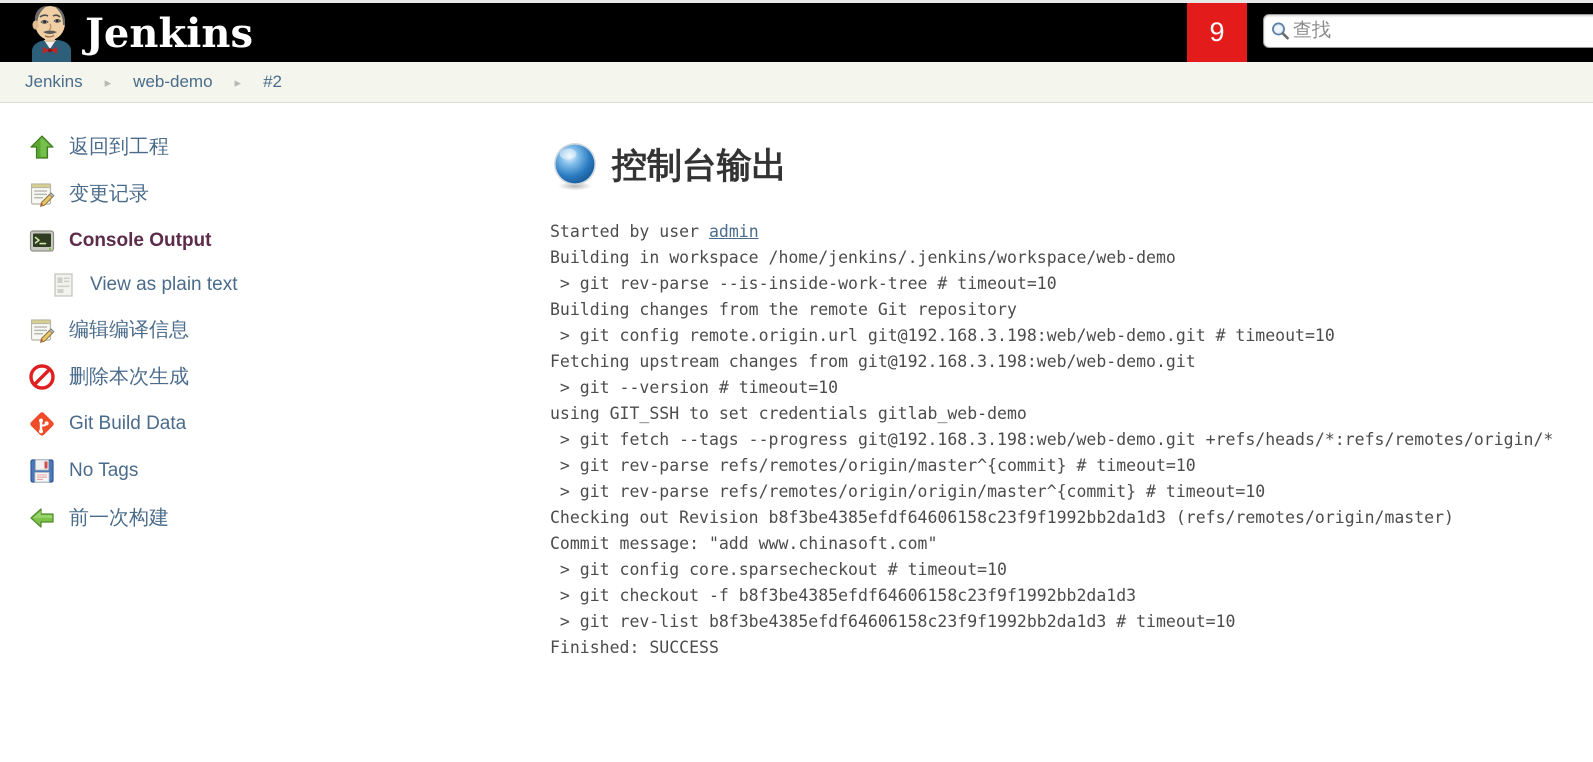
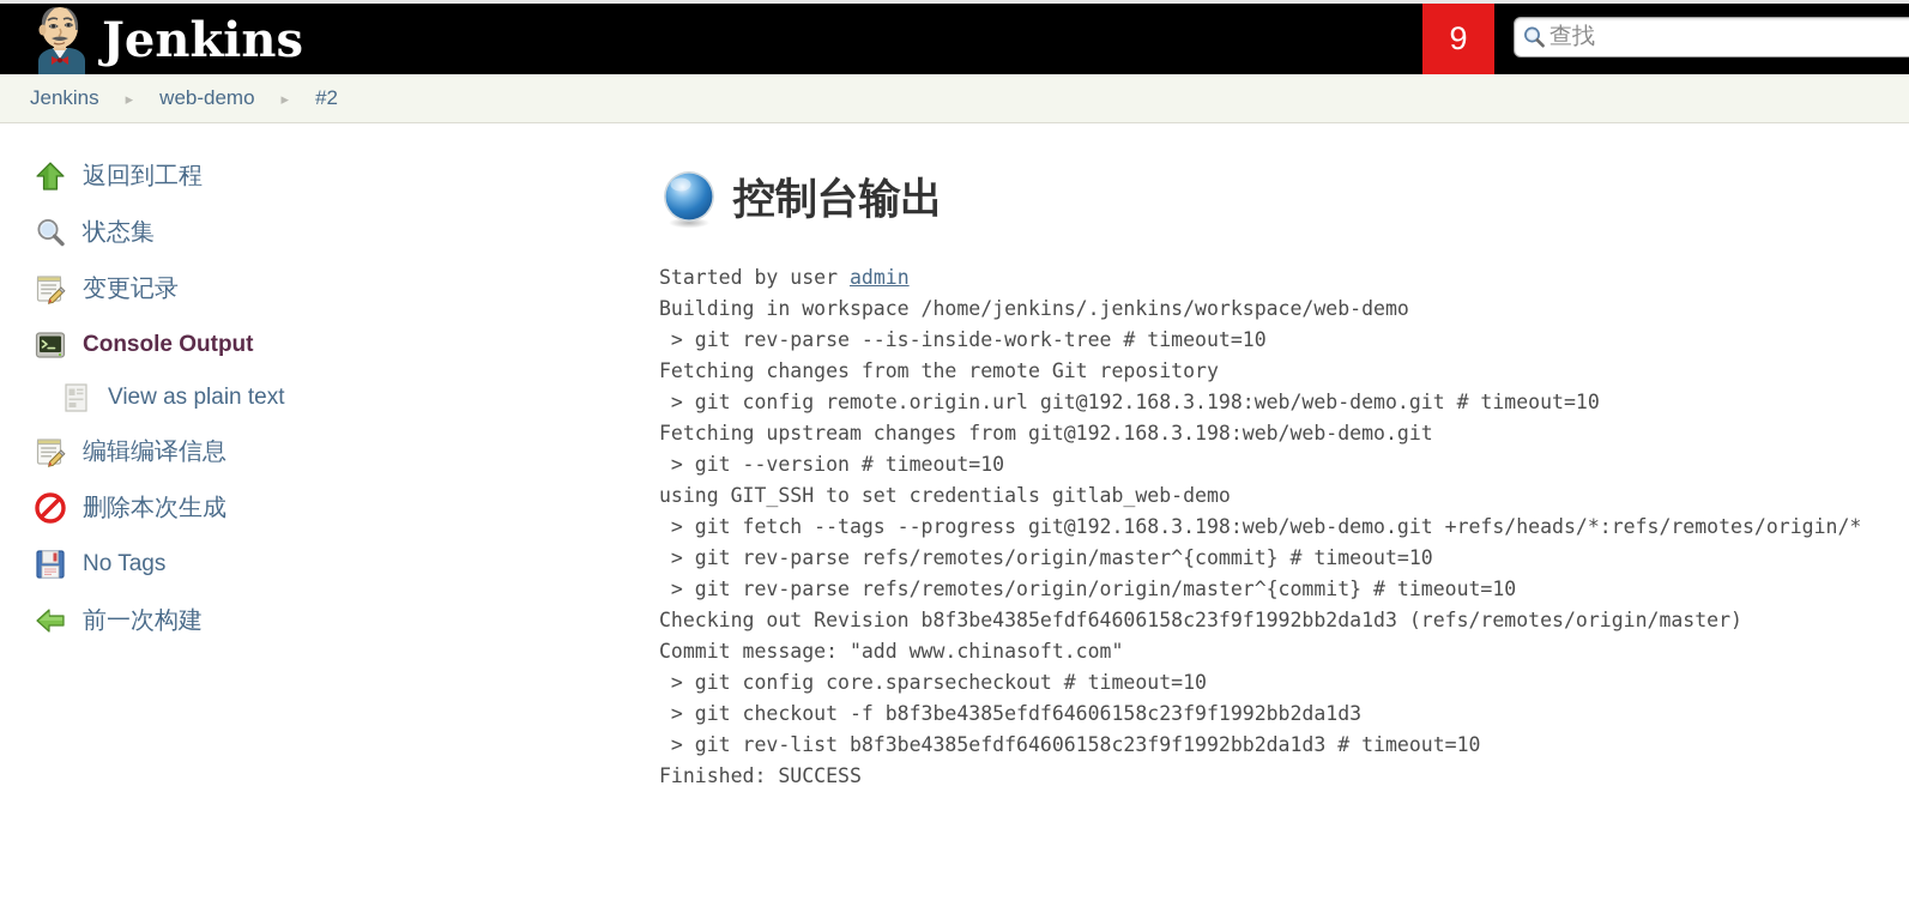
  Jenkins
  9
  查找
  Jenkins
  ▸
  web-demo
  ▸
  #2
  返回到工程
+ 状态集
  变更记录
  Console Output
  View as plain text
  编辑编译信息
  删除本次生成
- Git Build Data
  No Tags
  前一次构建
  控制台输出
- Started by user admin Building in workspace /home/jenkins/.jenkins/workspace/web-demo > git rev-parse --is-inside-work-tree # timeout=10 Building changes from the remote Git repository > git config remote.origin.url git@192.168.3.198:web/web-demo.git # timeout=10 Fetching upstream changes from git@192.168.3.198:web/web-demo.git > git --version # timeout=10 using GIT_SSH to set credentials gitlab_web-demo > git fetch --tags --progress git@192.168.3.198:web/web-demo.git +refs/heads/*:refs/remotes/origin/* > git rev-parse refs/remotes/origin/master^{commit} # timeout=10 > git rev-parse refs/remotes/origin/origin/master^{commit} # timeout=10 Checking out Revision b8f3be4385efdf64606158c23f9f1992bb2da1d3 (refs/remotes/origin/master) Commit message: "add www.chinasoft.com" > git config core.sparsecheckout # timeout=10 > git checkout -f b8f3be4385efdf64606158c23f9f1992bb2da1d3 > git rev-list b8f3be4385efdf64606158c23f9f1992bb2da1d3 # timeout=10 Finished: SUCCESS
+ Started by user admin Building in workspace /home/jenkins/.jenkins/workspace/web-demo > git rev-parse --is-inside-work-tree # timeout=10 Fetching changes from the remote Git repository > git config remote.origin.url git@192.168.3.198:web/web-demo.git # timeout=10 Fetching upstream changes from git@192.168.3.198:web/web-demo.git > git --version # timeout=10 using GIT_SSH to set credentials gitlab_web-demo > git fetch --tags --progress git@192.168.3.198:web/web-demo.git +refs/heads/*:refs/remotes/origin/* > git rev-parse refs/remotes/origin/master^{commit} # timeout=10 > git rev-parse refs/remotes/origin/origin/master^{commit} # timeout=10 Checking out Revision b8f3be4385efdf64606158c23f9f1992bb2da1d3 (refs/remotes/origin/master) Commit message: "add www.chinasoft.com" > git config core.sparsecheckout # timeout=10 > git checkout -f b8f3be4385efdf64606158c23f9f1992bb2da1d3 > git rev-list b8f3be4385efdf64606158c23f9f1992bb2da1d3 # timeout=10 Finished: SUCCESS
